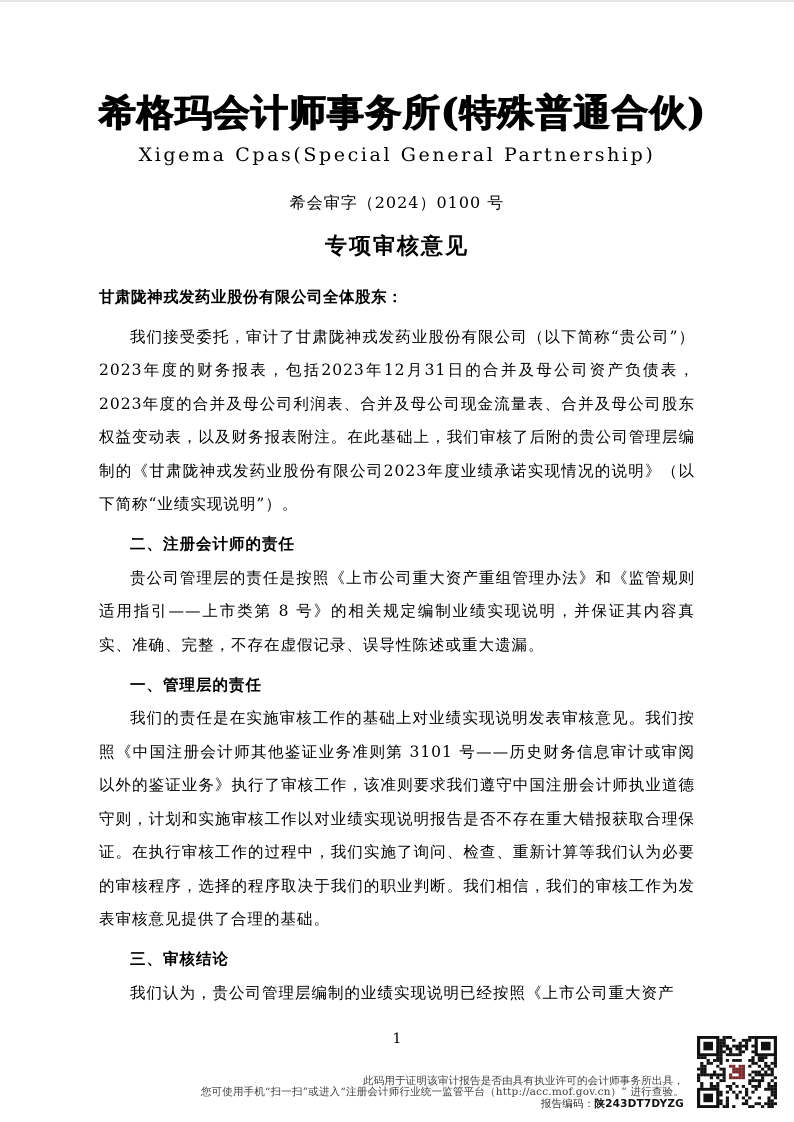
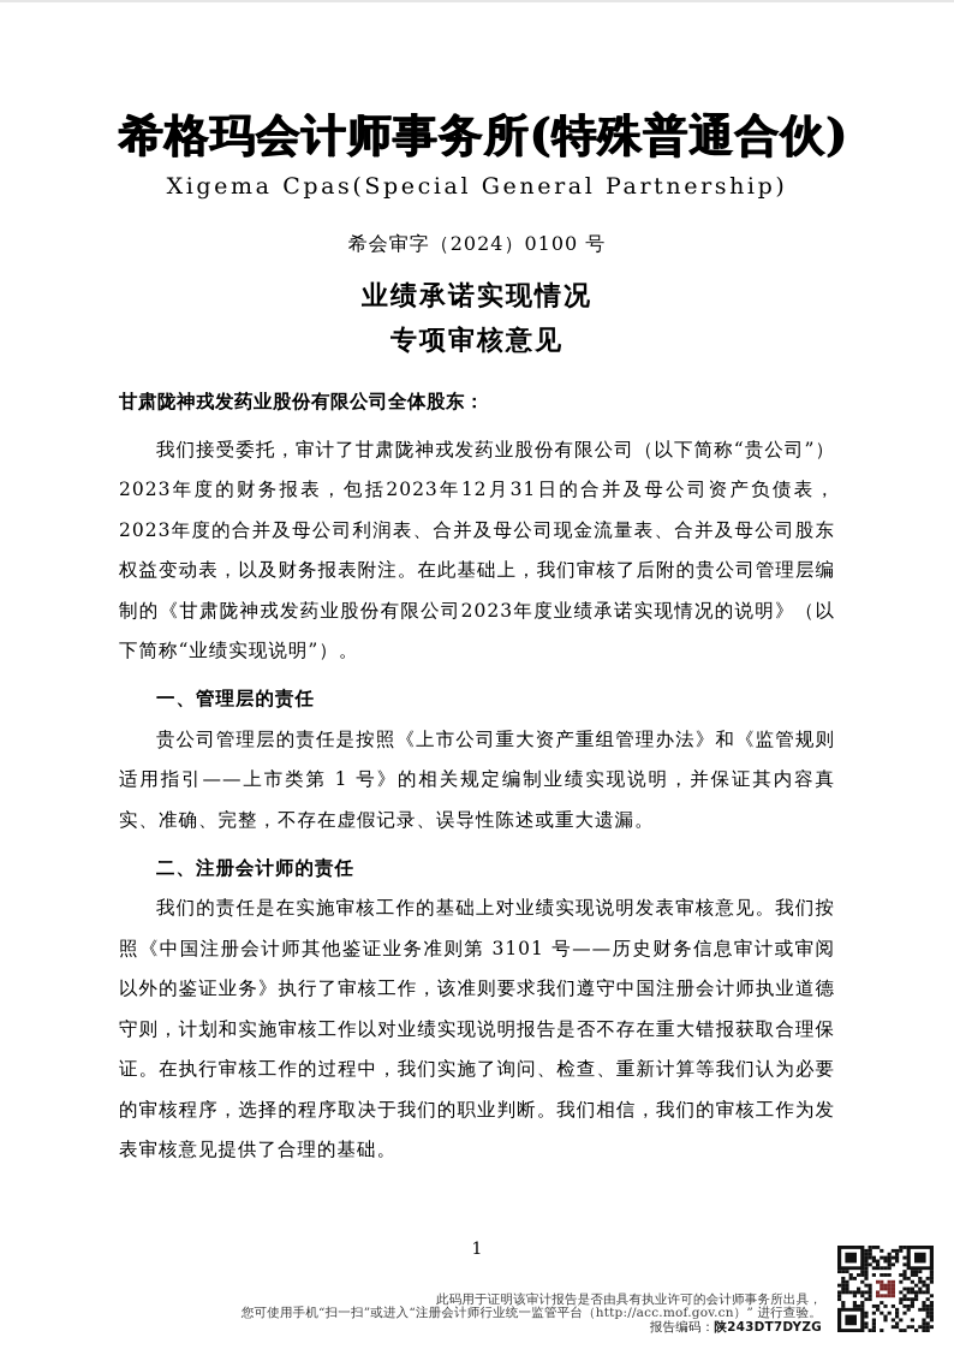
  希格玛会计师事务所(特殊普通合伙)
  Xigema Cpas(Special General Partnership)
  希会审字（2024）0100 号
+ 业绩承诺实现情况
  专项审核意见
  甘肃陇神戎发药业股份有限公司全体股东：
  我们接受委托，审计了甘肃陇神戎发药业股份有限公司（以下简称“贵公司”）2023年度的财务报表，包括2023年12月31日的合并及母公司资产负债表，2023年度的合并及母公司利润表、合并及母公司现金流量表、合并及母公司股东权益变动表，以及财务报表附注。在此基础上，我们审核了后附的贵公司管理层编制的《甘肃陇神戎发药业股份有限公司2023年度业绩承诺实现情况的说明》（以下简称“业绩实现说明”）。
- 二、注册会计师的责任
+ 一、管理层的责任
- 贵公司管理层的责任是按照《上市公司重大资产重组管理办法》和《监管规则适用指引——上市类第 8 号》的相关规定编制业绩实现说明，并保证其内容真实、准确、完整，不存在虚假记录、误导性陈述或重大遗漏。
+ 贵公司管理层的责任是按照《上市公司重大资产重组管理办法》和《监管规则适用指引——上市类第 1 号》的相关规定编制业绩实现说明，并保证其内容真实、准确、完整，不存在虚假记录、误导性陈述或重大遗漏。
- 一、管理层的责任
+ 二、注册会计师的责任
  我们的责任是在实施审核工作的基础上对业绩实现说明发表审核意见。我们按照《中国注册会计师其他鉴证业务准则第 3101 号——历史财务信息审计或审阅以外的鉴证业务》执行了审核工作，该准则要求我们遵守中国注册会计师执业道德守则，计划和实施审核工作以对业绩实现说明报告是否不存在重大错报获取合理保证。在执行审核工作的过程中，我们实施了询问、检查、重新计算等我们认为必要的审核程序，选择的程序取决于我们的职业判断。我们相信，我们的审核工作为发表审核意见提供了合理的基础。
- 三、审核结论
- 我们认为，贵公司管理层编制的业绩实现说明已经按照《上市公司重大资产
  1
  此码用于证明该审计报告是否由具有执业许可的会计师事务所出具，
  您可使用手机“扫一扫”或进入“注册会计师行业统一监管平台（http://acc.mof.gov.cn）” 进行查验。
  报告编码：陕243DT7DYZG
